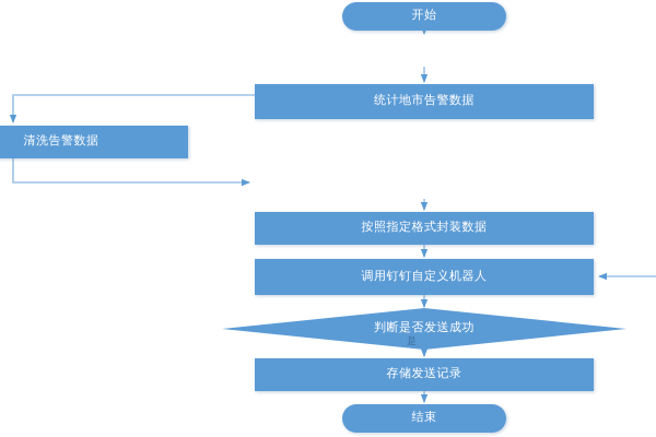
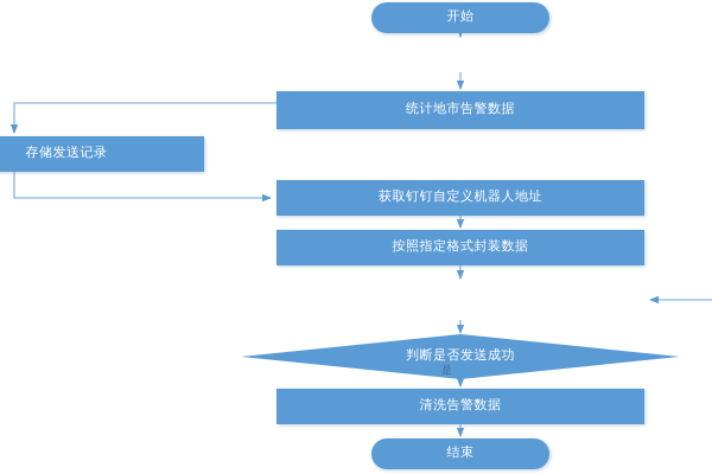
  开始
  统计地市告警数据
- 清洗告警数据
+ 存储发送记录
+ 获取钉钉自定义机器人地址
  按照指定格式封装数据
- 调用钉钉自定义机器人
  判断是否发送成功
  是
- 存储发送记录
+ 清洗告警数据
  结束
